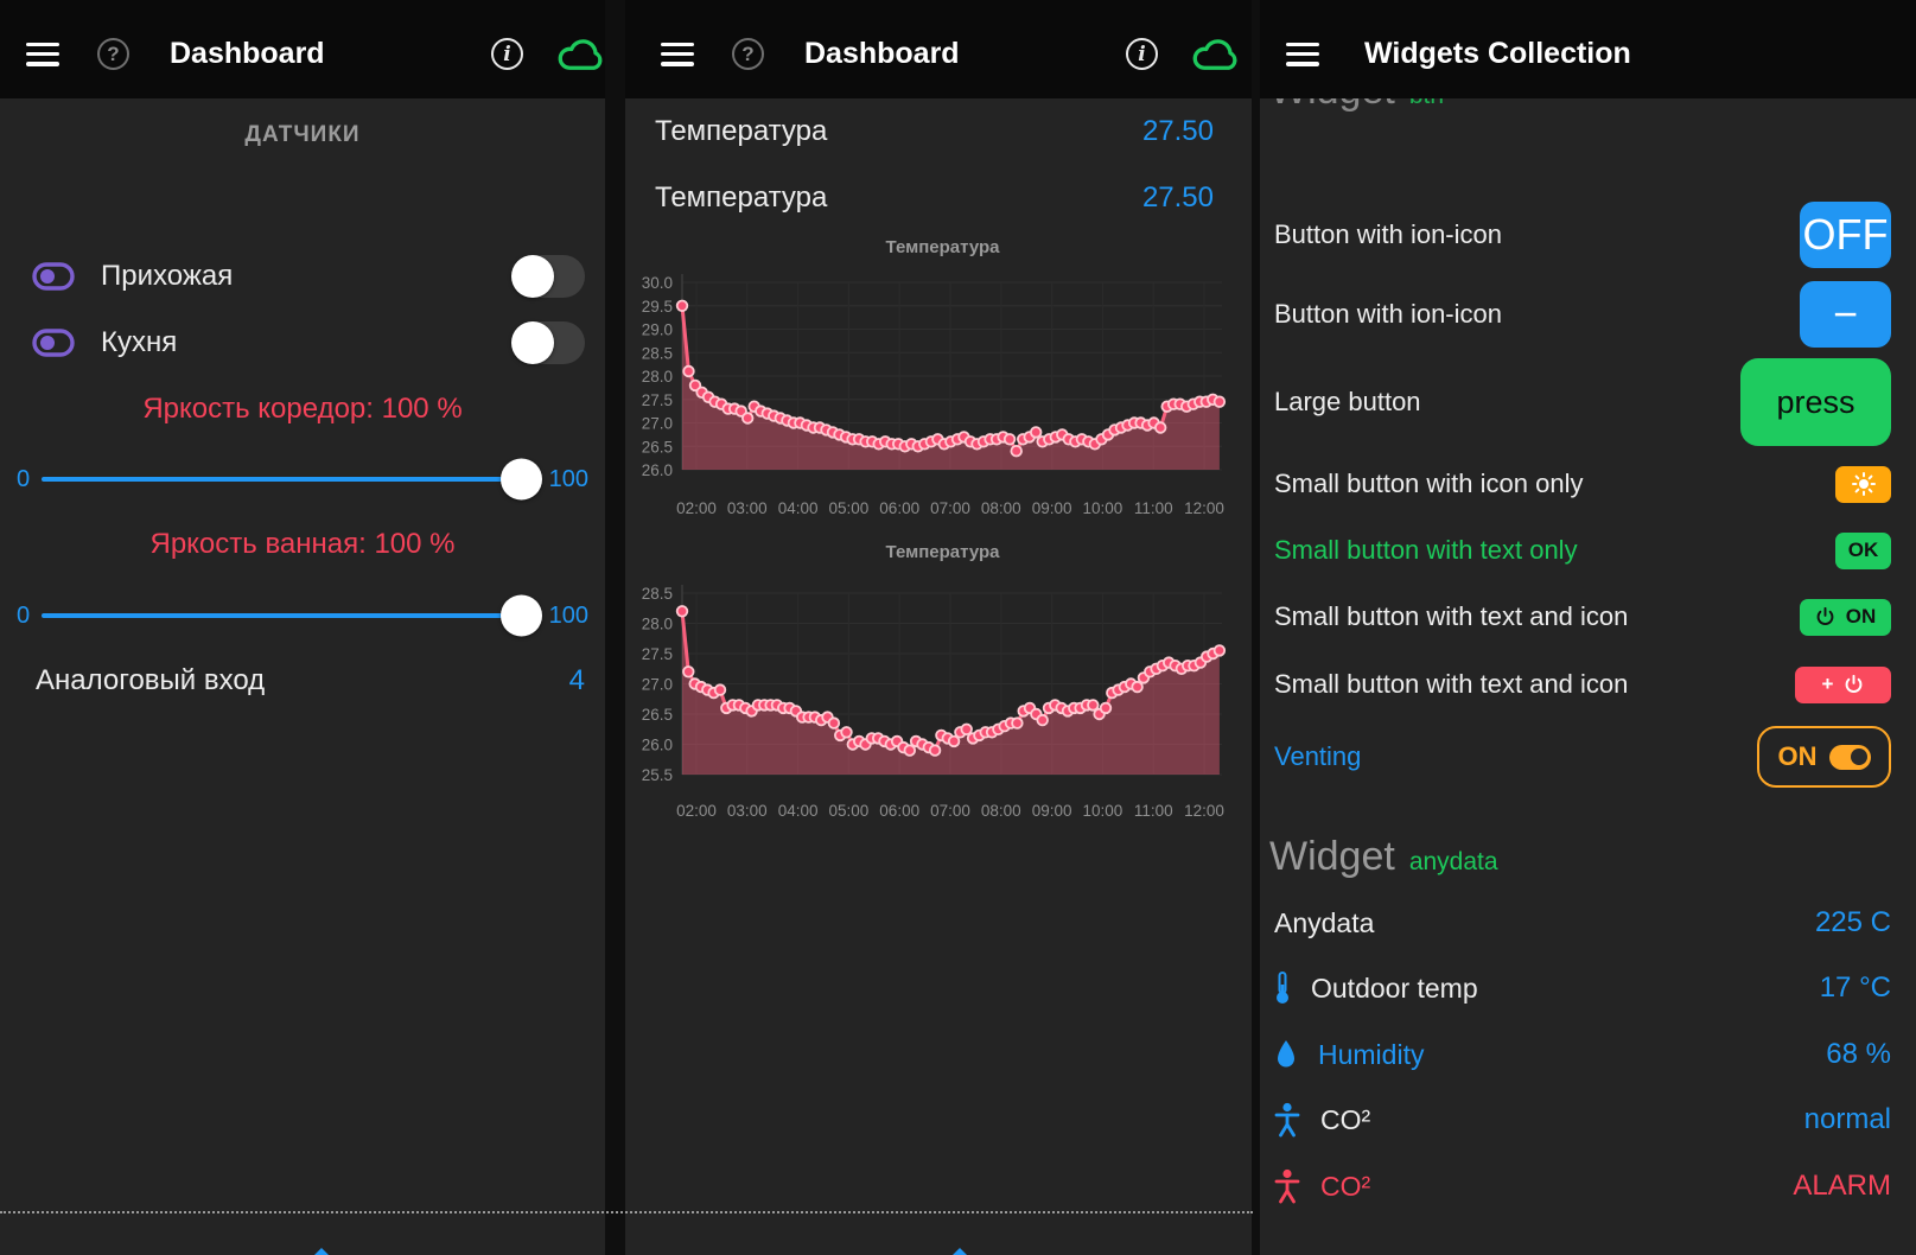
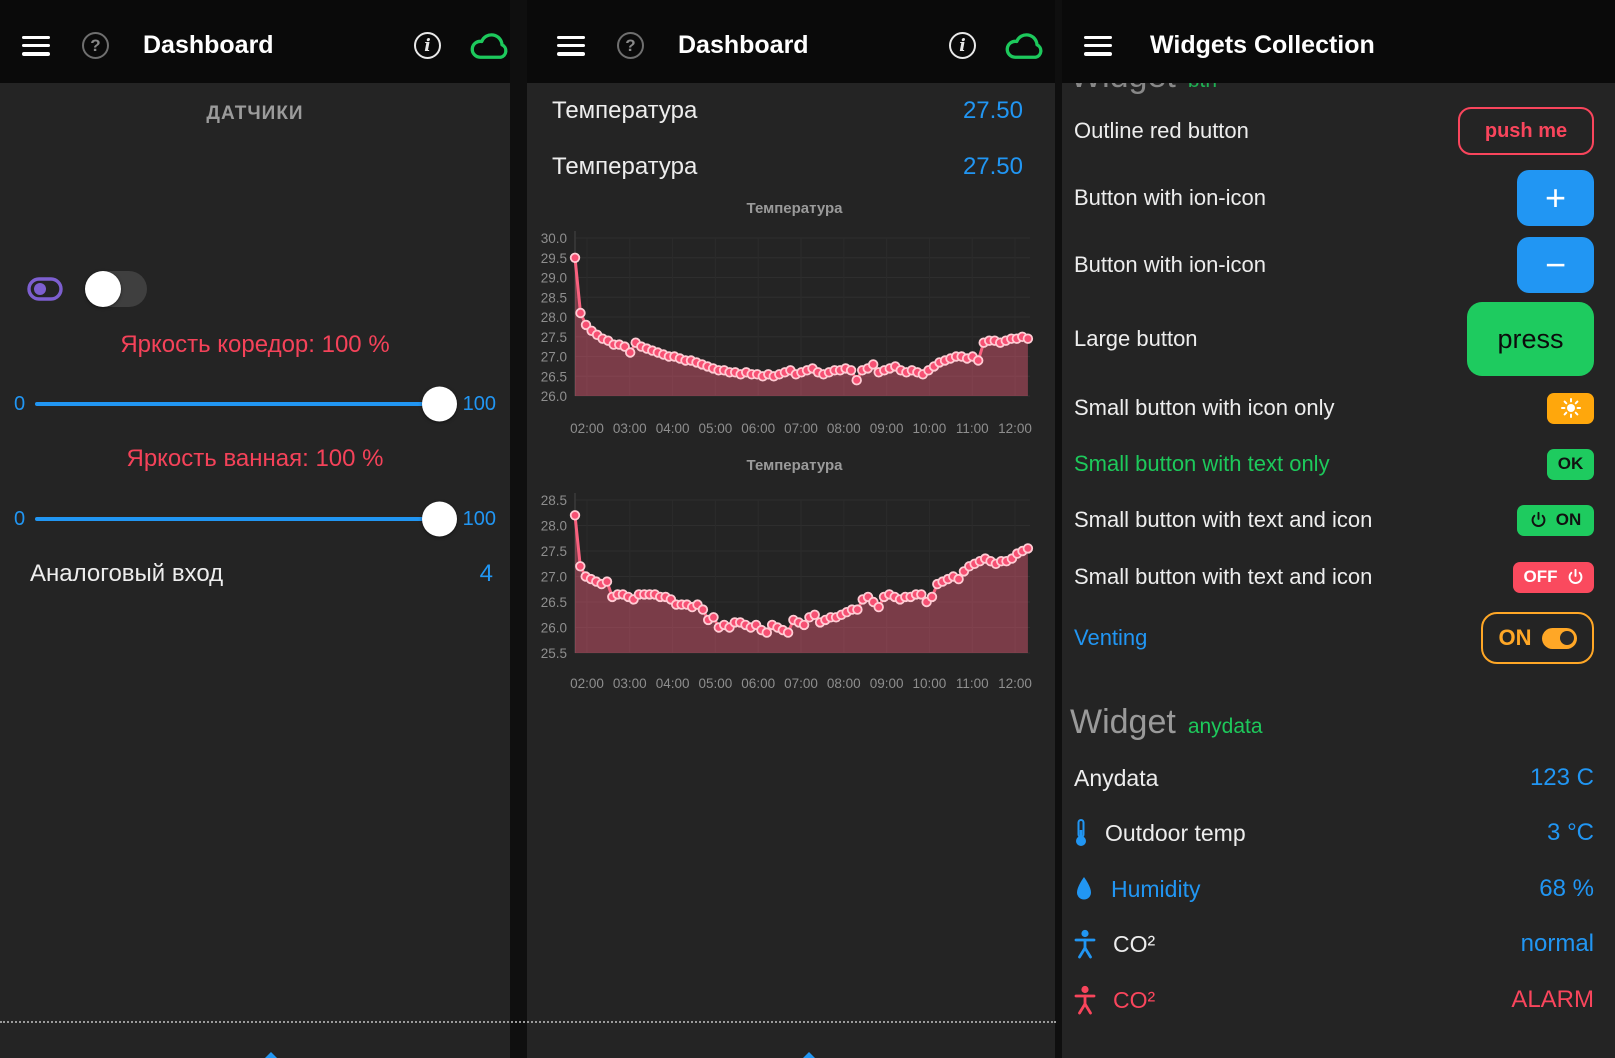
  ?
  Dashboard
  i
  ДАТЧИКИ
- Прихожая
- Кухня
  Яркость коредор: 100 %
  0
  100
  Яркость ванная: 100 %
  0
  100
  Аналоговый вход
  4
  ?
  Dashboard
  i
  Температура
  27.50
  Температура
  27.50
  Температура
  26.0
  26.5
  27.0
  27.5
  28.0
  28.5
  29.0
  29.5
  30.0
  02:00
  03:00
  04:00
  05:00
  06:00
  07:00
  08:00
  09:00
  10:00
  11:00
  12:00
  Температура
  25.5
  26.0
  26.5
  27.0
  27.5
  28.0
  28.5
  02:00
  03:00
  04:00
  05:00
  06:00
  07:00
  08:00
  09:00
  10:00
  11:00
  12:00
  Widgets Collection
+ Outline red button
+ push me
  Button with ion-icon
- OFF
+ +
  Button with ion-icon
  −
  Large button
  press
  Small button with icon only
  Small button with text only
  OK
  Small button with text and icon
  ON
  Small button with text and icon
- +
+ OFF
  Venting
  ON
  Widget
  anydata
  Anydata
- 225 C
+ 123 C
  Outdoor temp
- 17 °C
+ 3 °C
  Humidity
  68 %
  CO²
  normal
  CO²
  ALARM
